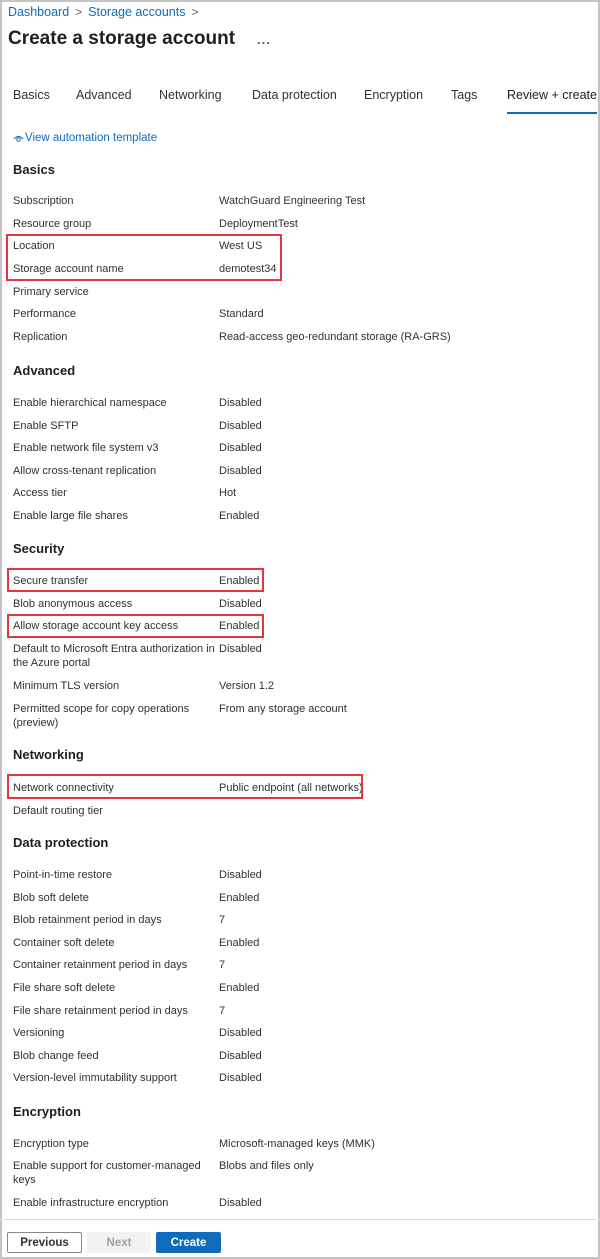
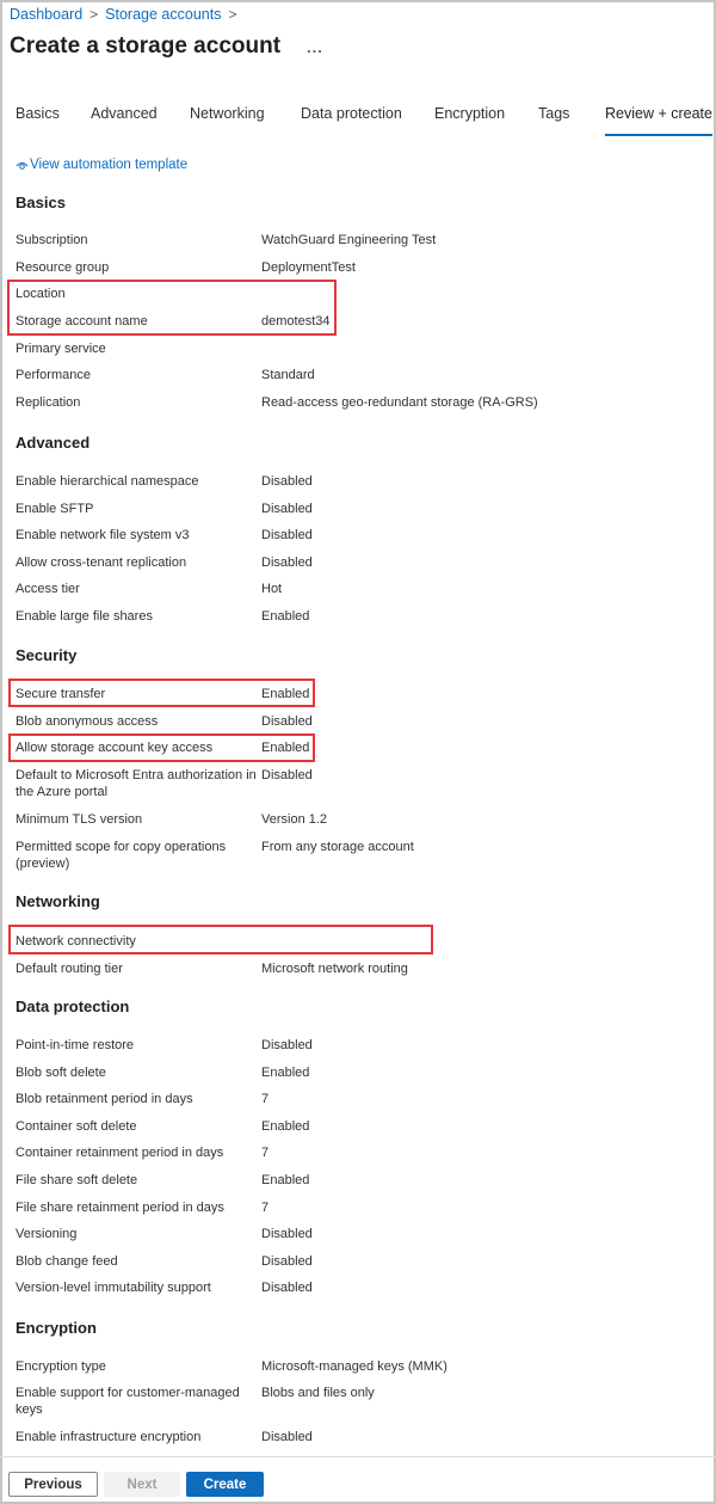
  Dashboard
  >
  Storage accounts
  >
  Create a storage account
  ...
  Basics
  Advanced
  Networking
  Data protection
  Encryption
  Tags
  Review + create
  View automation template
  Basics
  Subscription
  WatchGuard Engineering Test
  Resource group
  DeploymentTest
  Location
- West US
  Storage account name
  demotest34
  Primary service
  Performance
  Standard
  Replication
  Read-access geo-redundant storage (RA-GRS)
  Advanced
  Enable hierarchical namespace
  Disabled
  Enable SFTP
  Disabled
  Enable network file system v3
  Disabled
  Allow cross-tenant replication
  Disabled
  Access tier
  Hot
  Enable large file shares
  Enabled
  Security
  Secure transfer
  Enabled
  Blob anonymous access
  Disabled
  Allow storage account key access
  Enabled
  Default to Microsoft Entra authorization in the Azure portal
  Disabled
  Minimum TLS version
  Version 1.2
  Permitted scope for copy operations (preview)
  From any storage account
  Networking
  Network connectivity
- Public endpoint (all networks)
  Default routing tier
+ Microsoft network routing
  Data protection
  Point-in-time restore
  Disabled
  Blob soft delete
  Enabled
  Blob retainment period in days
  7
  Container soft delete
  Enabled
  Container retainment period in days
  7
  File share soft delete
  Enabled
  File share retainment period in days
  7
  Versioning
  Disabled
  Blob change feed
  Disabled
  Version-level immutability support
  Disabled
  Encryption
  Encryption type
  Microsoft-managed keys (MMK)
  Enable support for customer-managed keys
  Blobs and files only
  Enable infrastructure encryption
  Disabled
  Previous
  Next
  Create
